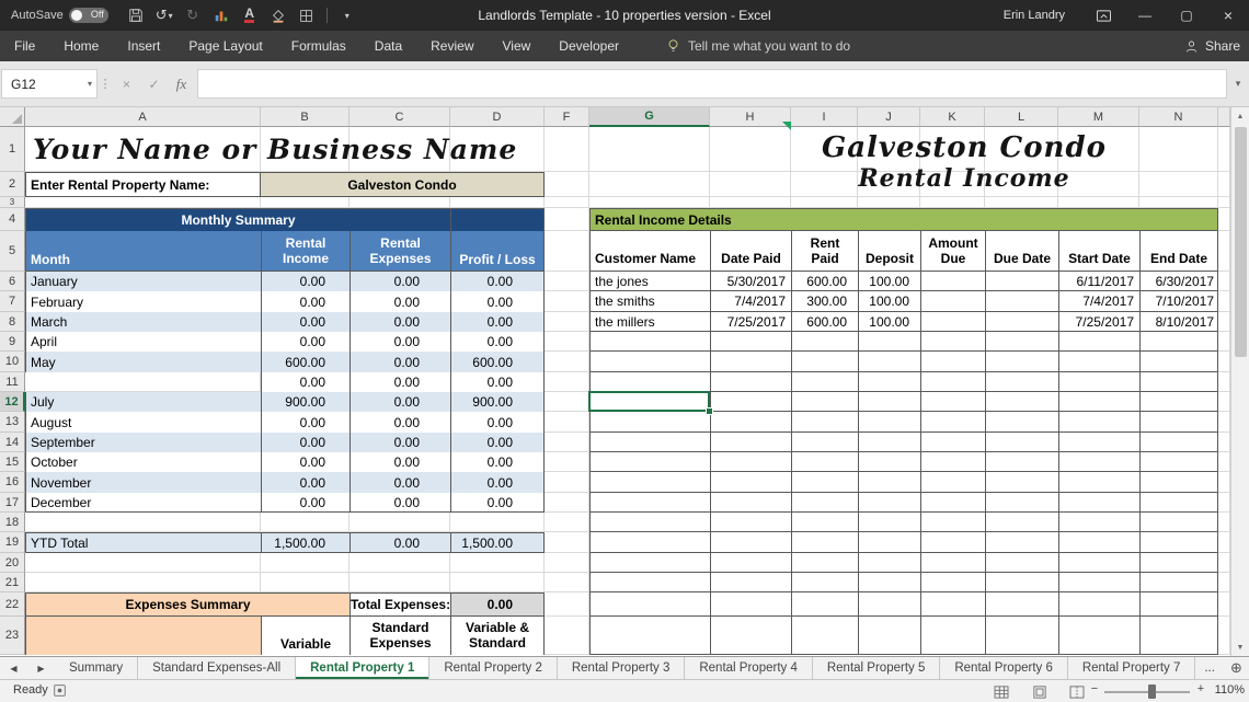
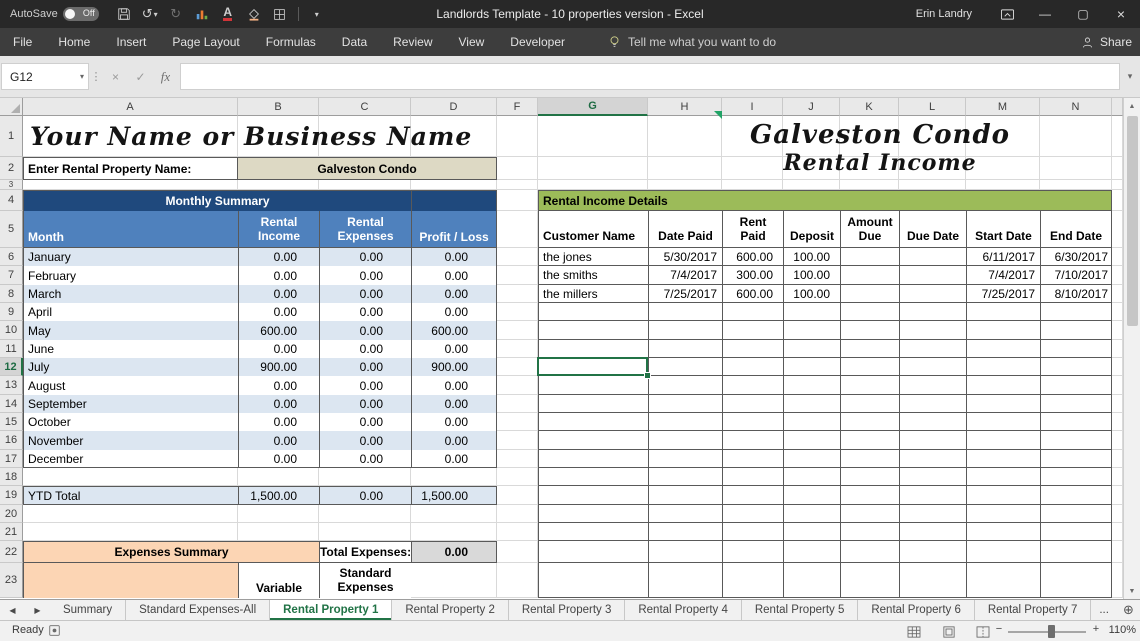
  AutoSave
  Off
  ↺
  ▾
  ↻
  A
  ▾
  Landlords Template - 10 properties version - Excel
  Erin Landry
  —
  ▢
  ×
  File
  Home
  Insert
  Page Layout
  Formulas
  Data
  Review
  View
  Developer
  Tell me what you want to do
  Share
  G12
  ▾
  ⋮
  ×
  ✓
  fx
  ▾
  A
  B
  C
  D
  F
  G
  H
  I
  J
  K
  L
  M
  N
  1
  2
  3
  4
  5
  6
  7
  8
  9
  10
  11
  12
  13
  14
  15
  16
  17
  18
  19
  20
  21
  22
  23
  Your Name or Business Name
  Galveston Condo
  Rental Income
  Enter Rental Property Name:
  Galveston Condo
  Monthly Summary
  Month
  Rental Income
  Rental Expenses
  Profit / Loss
  January
  0.00
  0.00
  0.00
  February
  0.00
  0.00
  0.00
  March
  0.00
  0.00
  0.00
  April
  0.00
  0.00
  0.00
  May
  600.00
  0.00
  600.00
+ June
  0.00
  0.00
  0.00
  July
  900.00
  0.00
  900.00
  August
  0.00
  0.00
  0.00
  September
  0.00
  0.00
  0.00
  October
  0.00
  0.00
  0.00
  November
  0.00
  0.00
  0.00
  December
  0.00
  0.00
  0.00
  YTD Total
  1,500.00
  0.00
  1,500.00
  Expenses Summary
  Total Expenses:
  0.00
  Variable
  Standard Expenses
- Variable & Standard
  Rental Income Details
  Customer Name
  Date Paid
  Rent Paid
  Deposit
  Amount Due
  Due Date
  Start Date
  End Date
  the jones
  5/30/2017
  600.00
  100.00
  6/11/2017
  6/30/2017
  the smiths
  7/4/2017
  300.00
  100.00
  7/4/2017
  7/10/2017
  the millers
  7/25/2017
  600.00
  100.00
  7/25/2017
  8/10/2017
  ◀
  ▶
  Summary
  Standard Expenses-All
  Rental Property 1
  Rental Property 2
  Rental Property 3
  Rental Property 4
  Rental Property 5
  Rental Property 6
  Rental Property 7
  ...
  ⊕
  Ready
  −
  +
  110%
